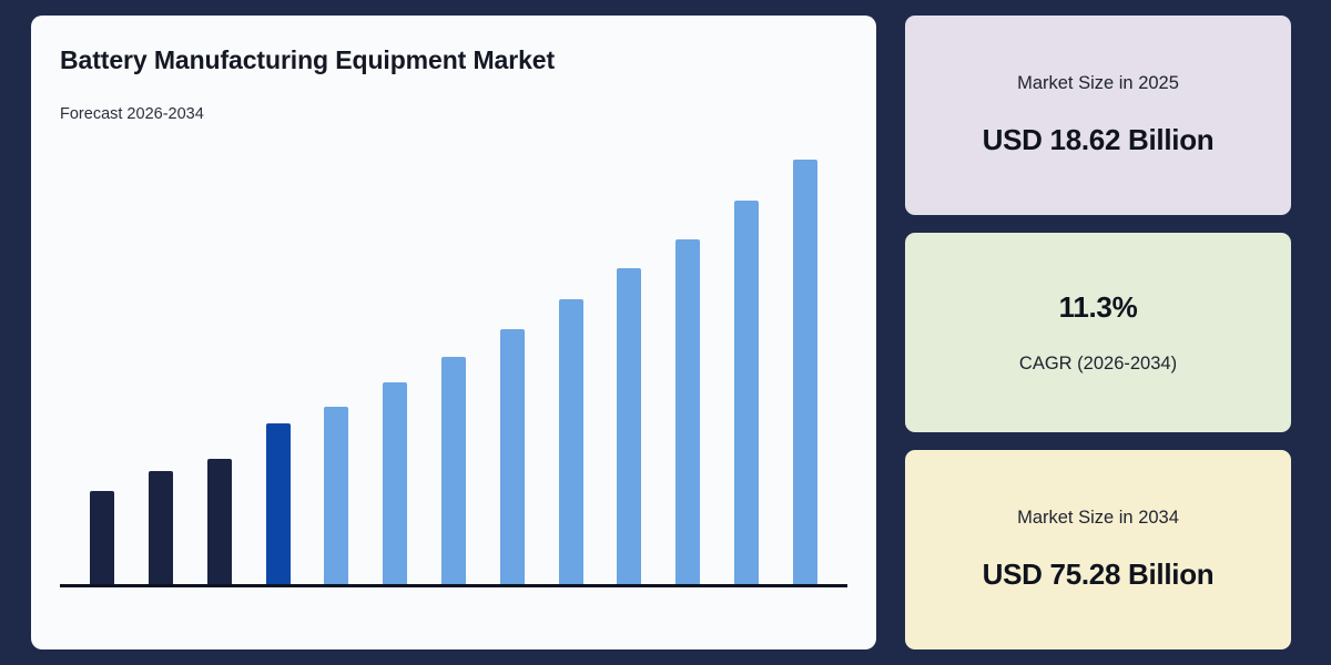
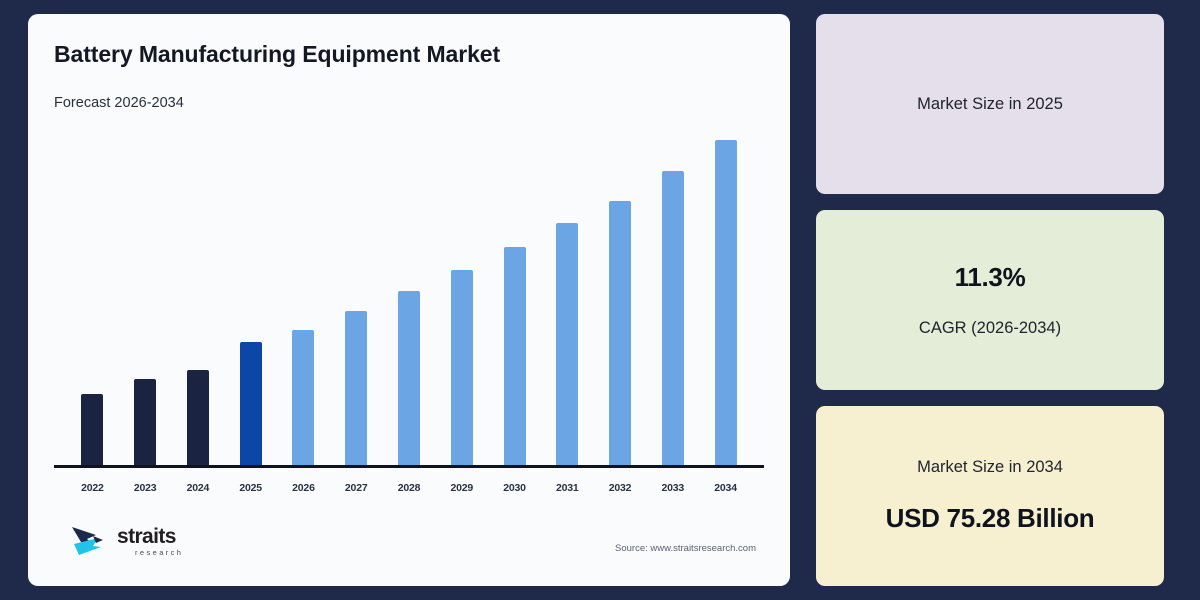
  Battery Manufacturing Equipment Market
  Forecast 2026-2034
+ 2022
+ 2023
+ 2024
+ 2025
+ 2026
+ 2027
+ 2028
+ 2029
+ 2030
+ 2031
+ 2032
+ 2033
+ 2034
+ straits
+ research
+ Source: www.straitsresearch.com
  Market Size in 2025
- USD 18.62 Billion
  11.3%
  CAGR (2026-2034)
  Market Size in 2034
  USD 75.28 Billion
